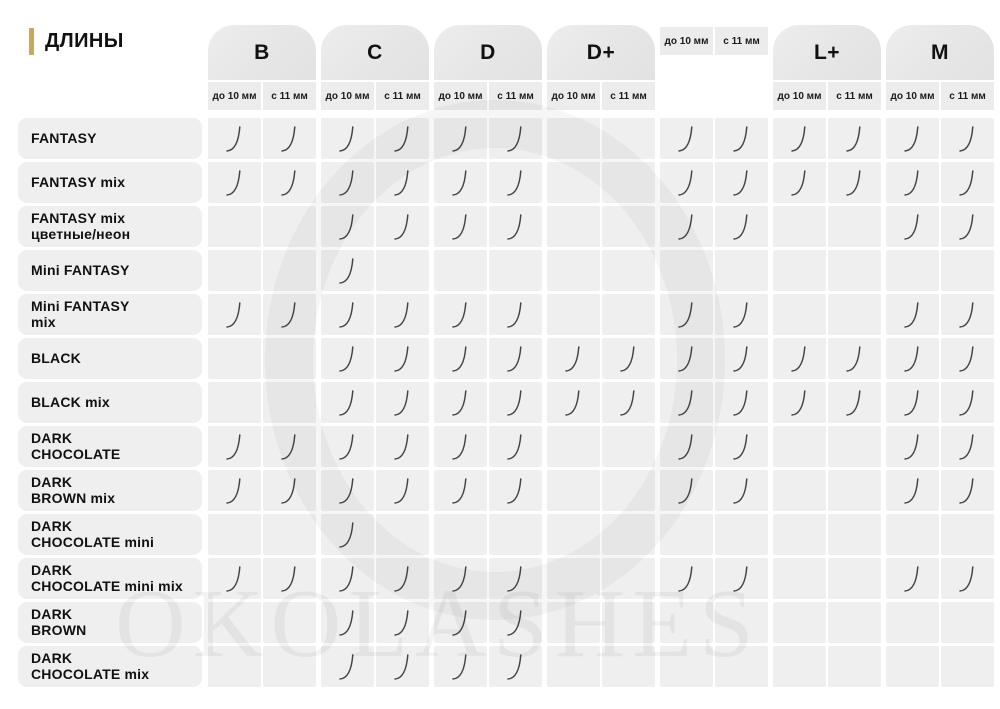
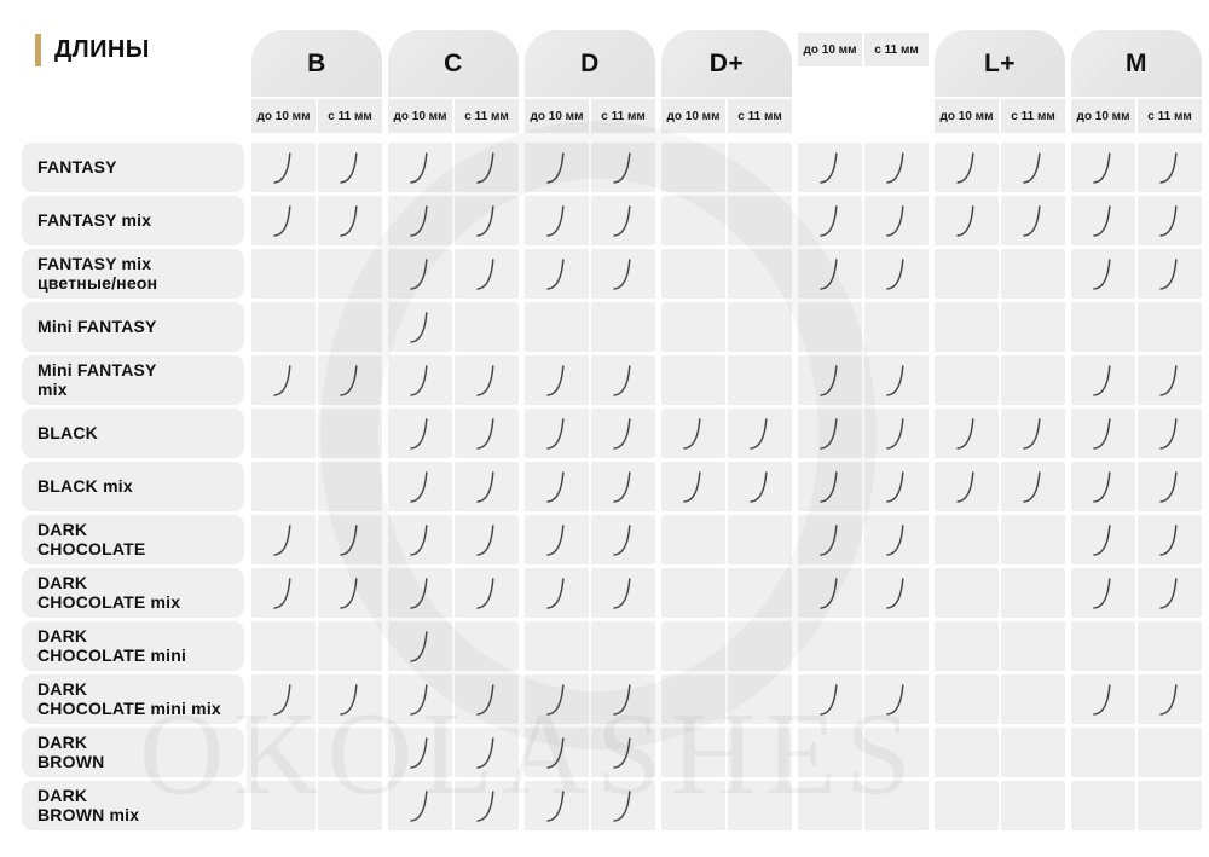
  ДЛИНЫ
  B
  до 10 мм
  с 11 мм
  C
  до 10 мм
  с 11 мм
  D
  до 10 мм
  с 11 мм
  D+
  до 10 мм
  с 11 мм
  до 10 мм
  с 11 мм
  L+
  до 10 мм
  с 11 мм
  M
  до 10 мм
  с 11 мм
  FANTASY
  FANTASY mix
  FANTASY mix
  цветные/неон
  Mini FANTASY
  Mini FANTASY
  mix
  BLACK
  BLACK mix
  DARK
  CHOCOLATE
  DARK
- BROWN mix
+ CHOCOLATE mix
  DARK
  CHOCOLATE mini
  DARK
  CHOCOLATE mini mix
  DARK
  BROWN
  DARK
- CHOCOLATE mix
+ BROWN mix
  OKOLASHES
